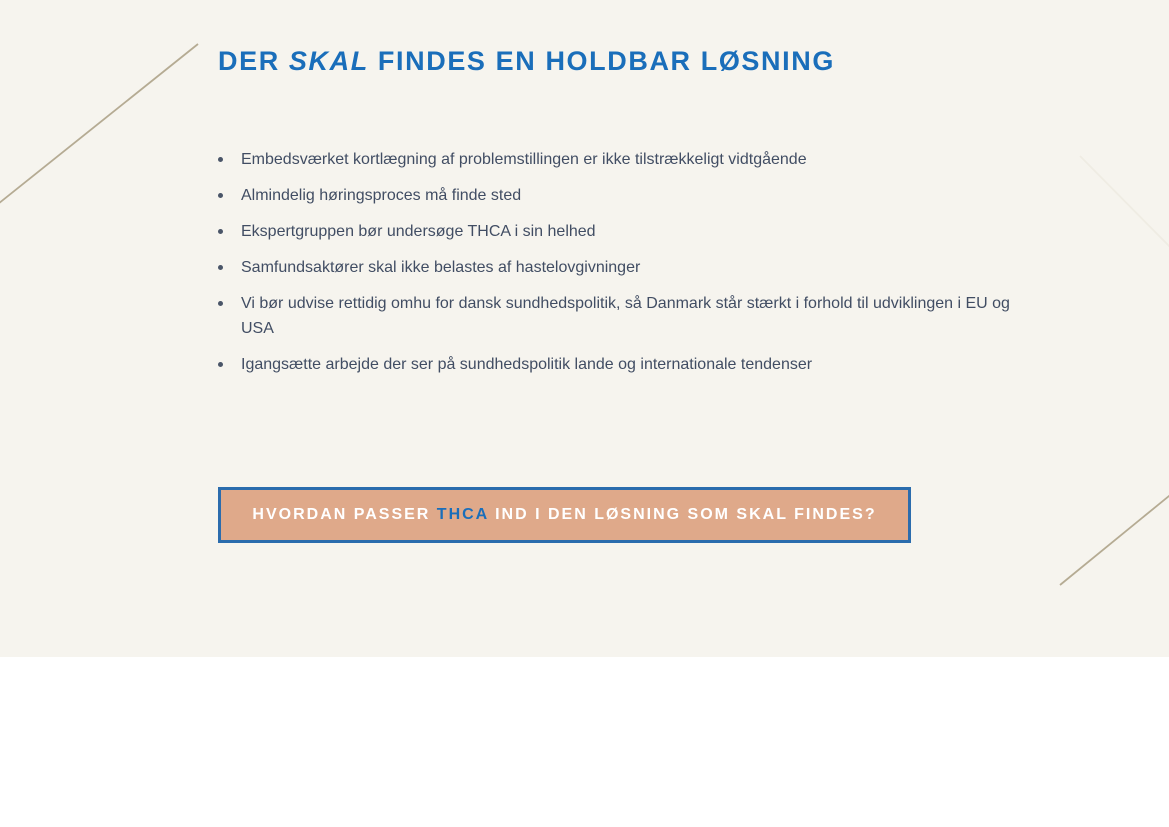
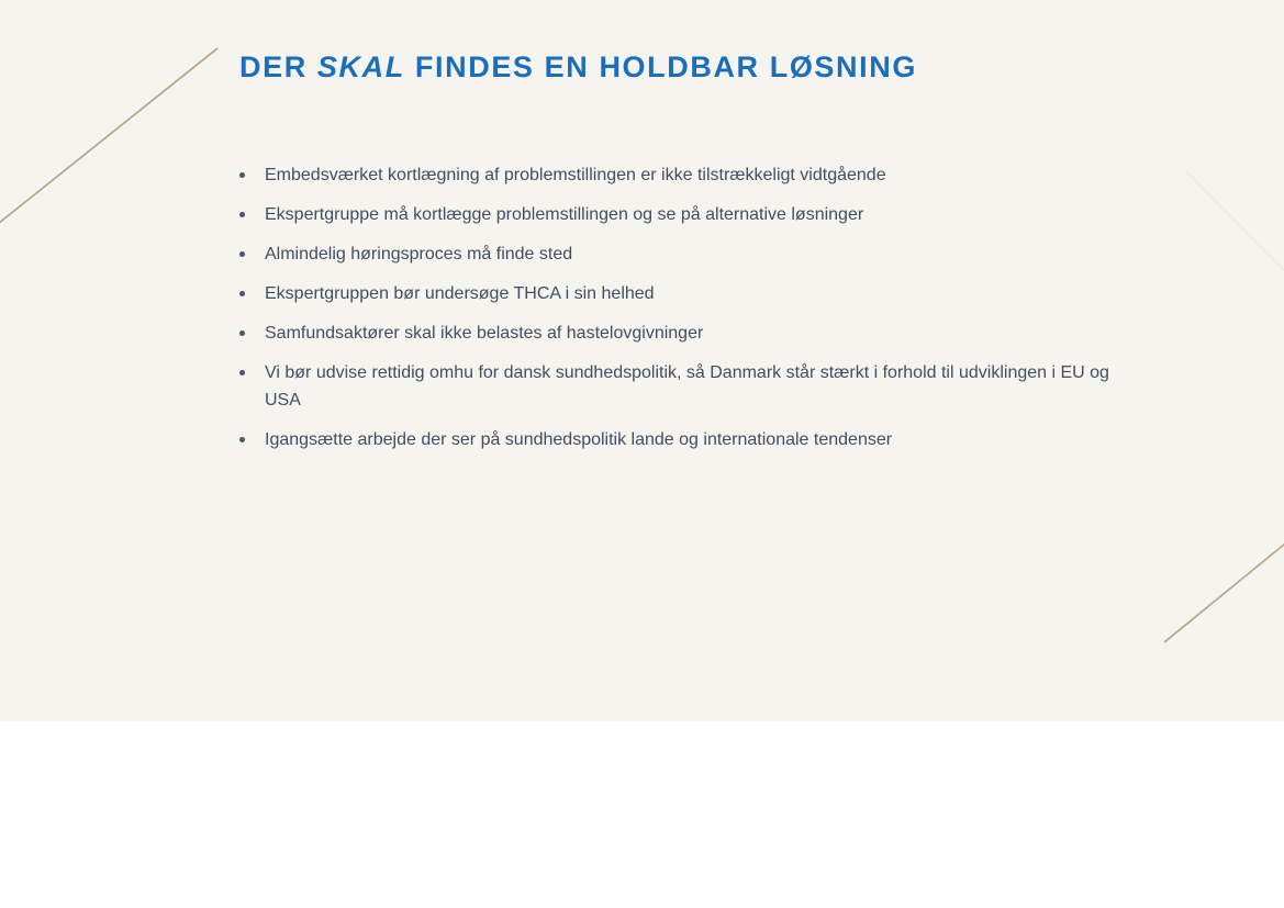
  DER SKAL FINDES EN HOLDBAR LØSNING
  Embedsværket kortlægning af problemstillingen er ikke tilstrækkeligt vidtgående
+ Ekspertgruppe må kortlægge problemstillingen og se på alternative løsninger
  Almindelig høringsproces må finde sted
  Ekspertgruppen bør undersøge THCA i sin helhed
  Samfundsaktører skal ikke belastes af hastelovgivninger
  Vi bør udvise rettidig omhu for dansk sundhedspolitik, så Danmark står stærkt i forhold til udviklingen i EU og USA
  Igangsætte arbejde der ser på sundhedspolitik lande og internationale tendenser
- HVORDAN PASSER THCA IND I DEN LØSNING SOM SKAL FINDES?
